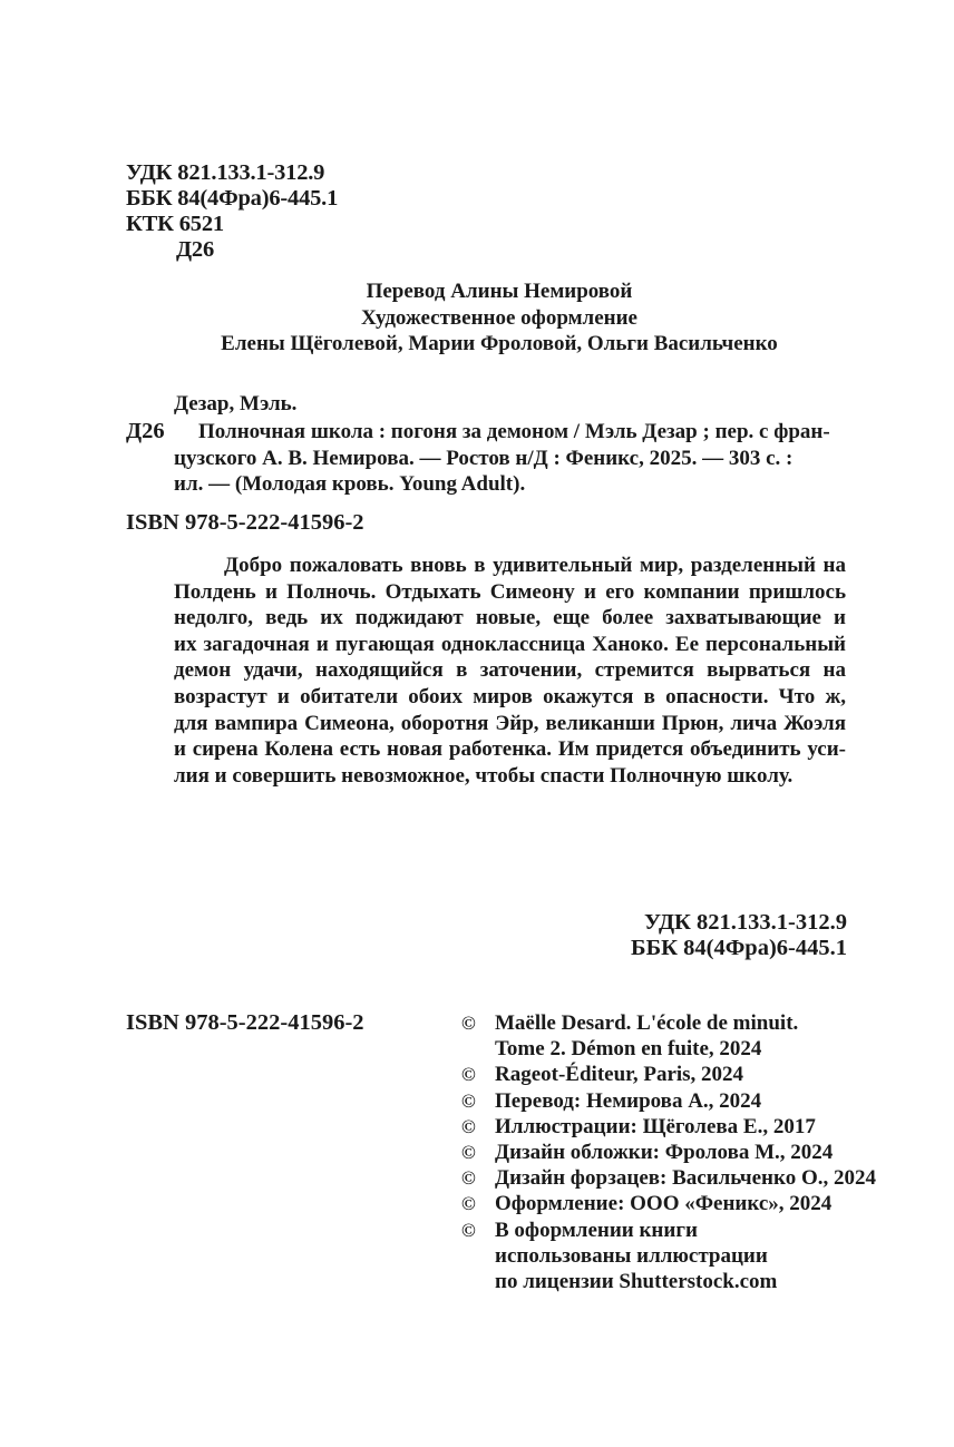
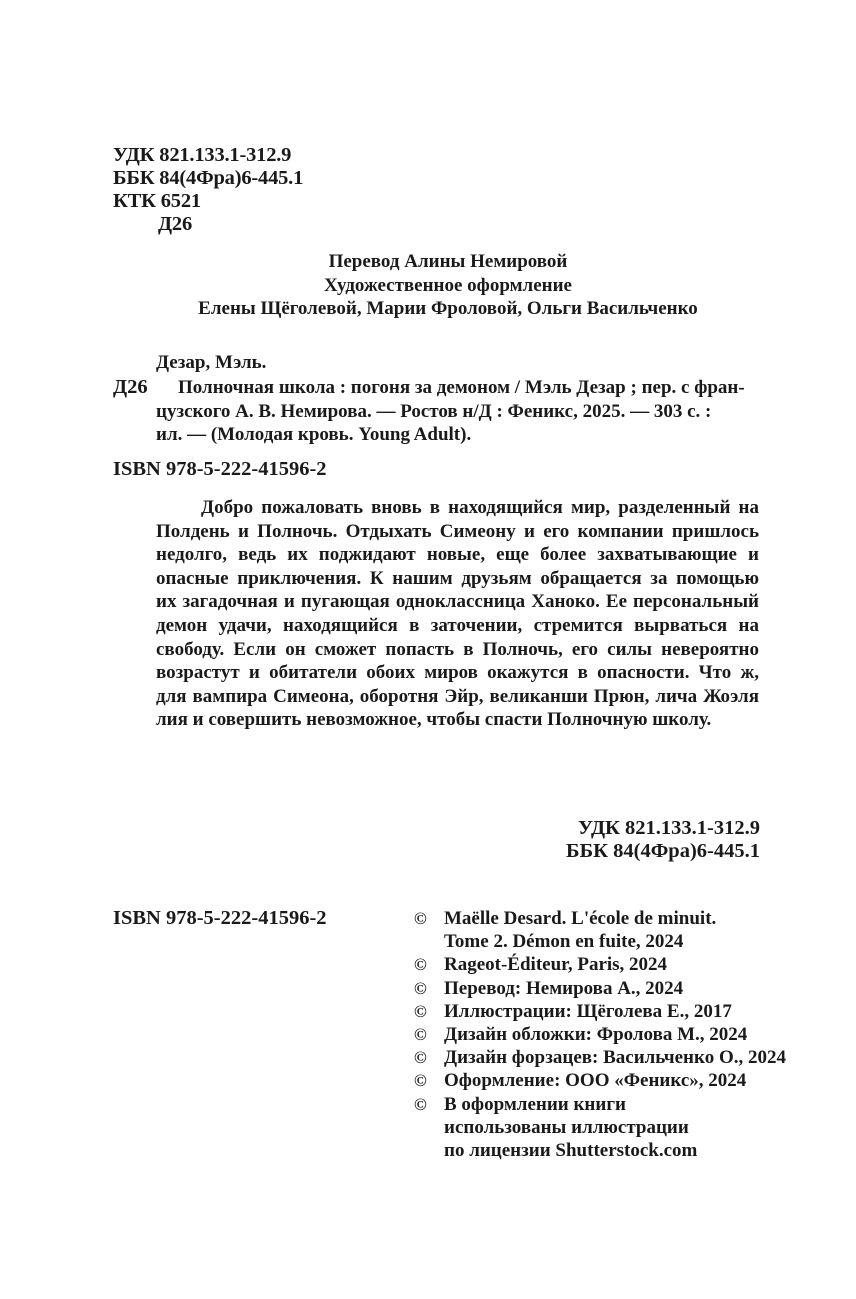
  УДК 821.133.1-312.9
  ББК 84(4Фра)6-445.1
  КТК 6521
  Д26
  Перевод Алины Немировой
  Художественное оформление
  Елены Щёголевой, Марии Фроловой, Ольги Васильченко
  Дезар, Мэль.
  Д26
  Полночная школа : погоня за демоном / Мэль Дезар ; пер. с фран-
  цузского А. В. Немирова. — Ростов н/Д : Феникс, 2025. — 303 с. :
  ил. — (Молодая кровь. Young Adult).
  ISBN 978-5-222-41596-2
- Добро пожаловать вновь в удивительный мир, разделенный на
+ Добро пожаловать вновь в находящийся мир, разделенный на
  Полдень и Полночь. Отдыхать Симеону и его компании пришлось
  недолго, ведь их поджидают новые, еще более захватывающие и
+ опасные приключения. К нашим друзьям обращается за помощью
  их загадочная и пугающая одноклассница Ханоко. Ее персональный
  демон удачи, находящийся в заточении, стремится вырваться на
+ свободу. Если он сможет попасть в Полночь, его силы невероятно
  возрастут и обитатели обоих миров окажутся в опасности. Что ж,
  для вампира Симеона, оборотня Эйр, великанши Прюн, лича Жоэля
- и сирена Колена есть новая работенка. Им придется объединить уси-
  лия и совершить невозможное, чтобы спасти Полночную школу.
  УДК 821.133.1-312.9
  ББК 84(4Фра)6-445.1
  ISBN 978-5-222-41596-2
  ©
  Maëlle Desard. L'école de minuit.
  Tome 2. Démon en fuite, 2024
  ©
  Rageot-Éditeur, Paris, 2024
  ©
  Перевод: Немирова А., 2024
  ©
  Иллюстрации: Щёголева Е., 2017
  ©
  Дизайн обложки: Фролова М., 2024
  ©
  Дизайн форзацев: Васильченко О., 2024
  ©
  Оформление: ООО «Феникс», 2024
  ©
  В оформлении книги
  использованы иллюстрации
  по лицензии Shutterstock.com
